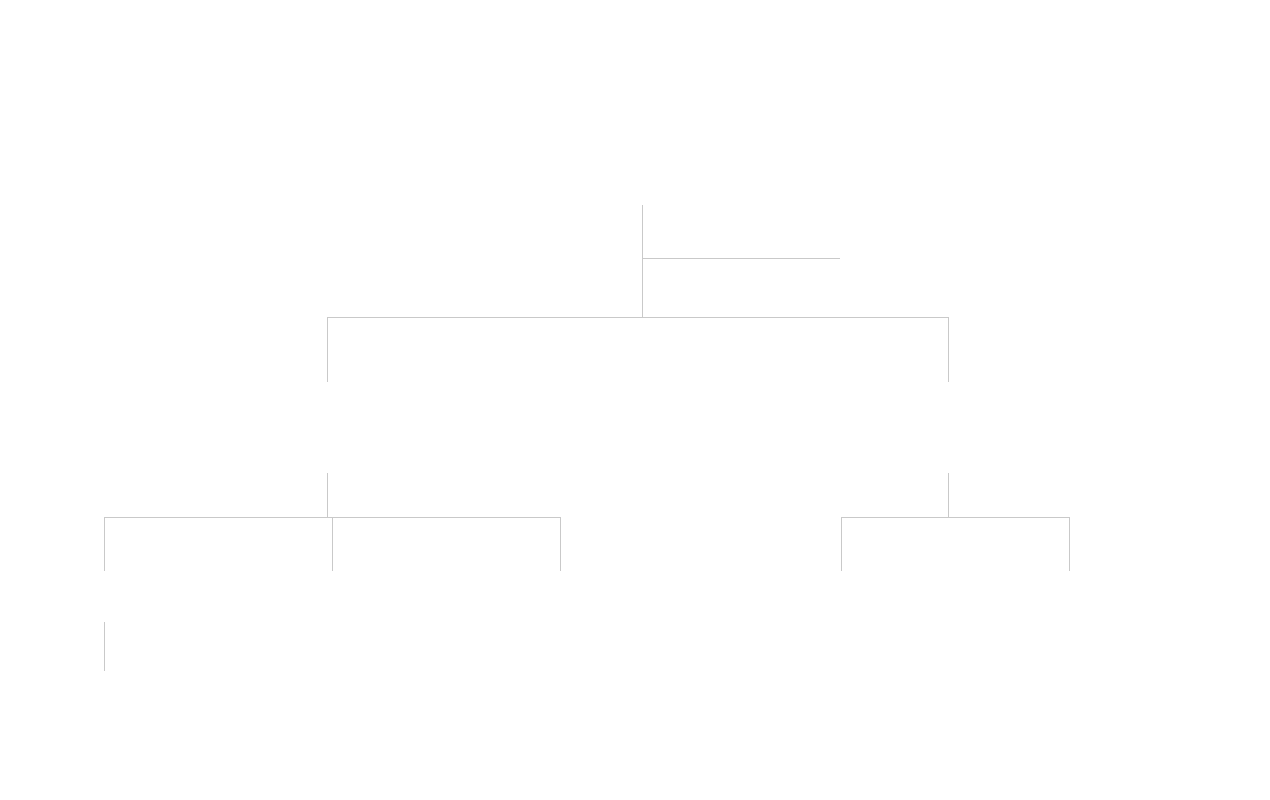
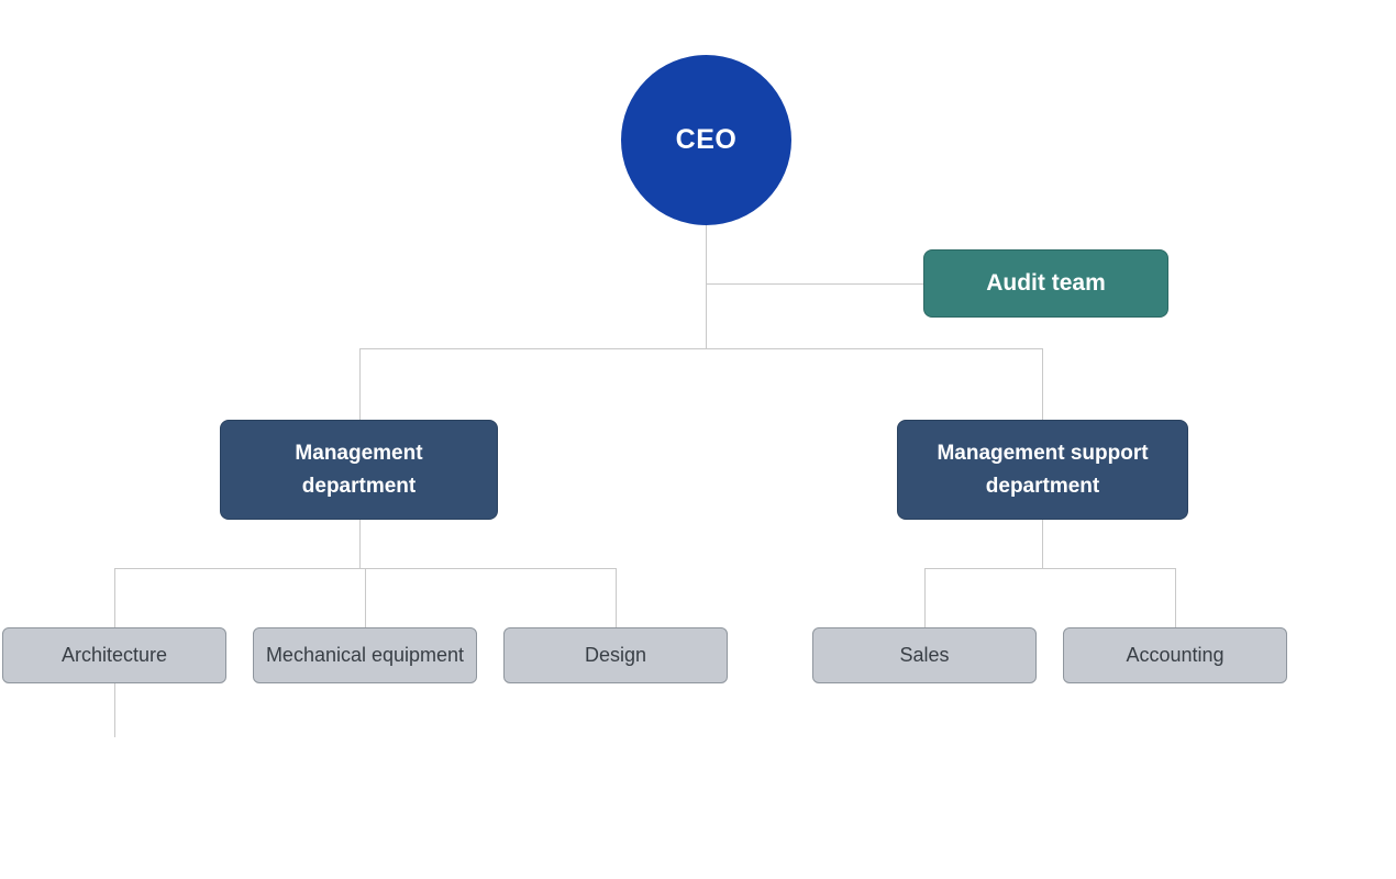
+ CEO
+ Audit team
+ Management department
+ Management support department
+ Architecture
+ Mechanical equipment
+ Design
+ Sales
+ Accounting
